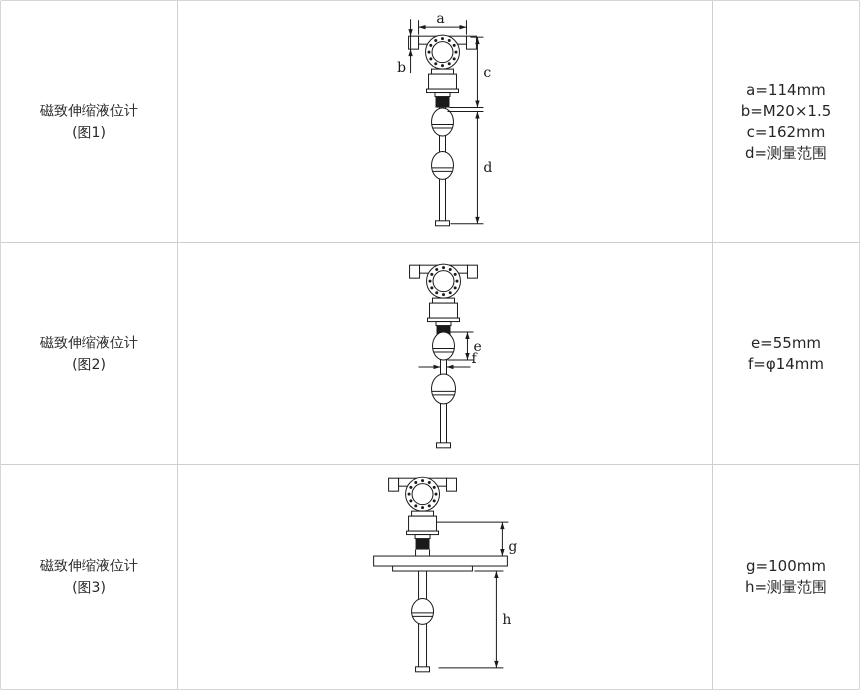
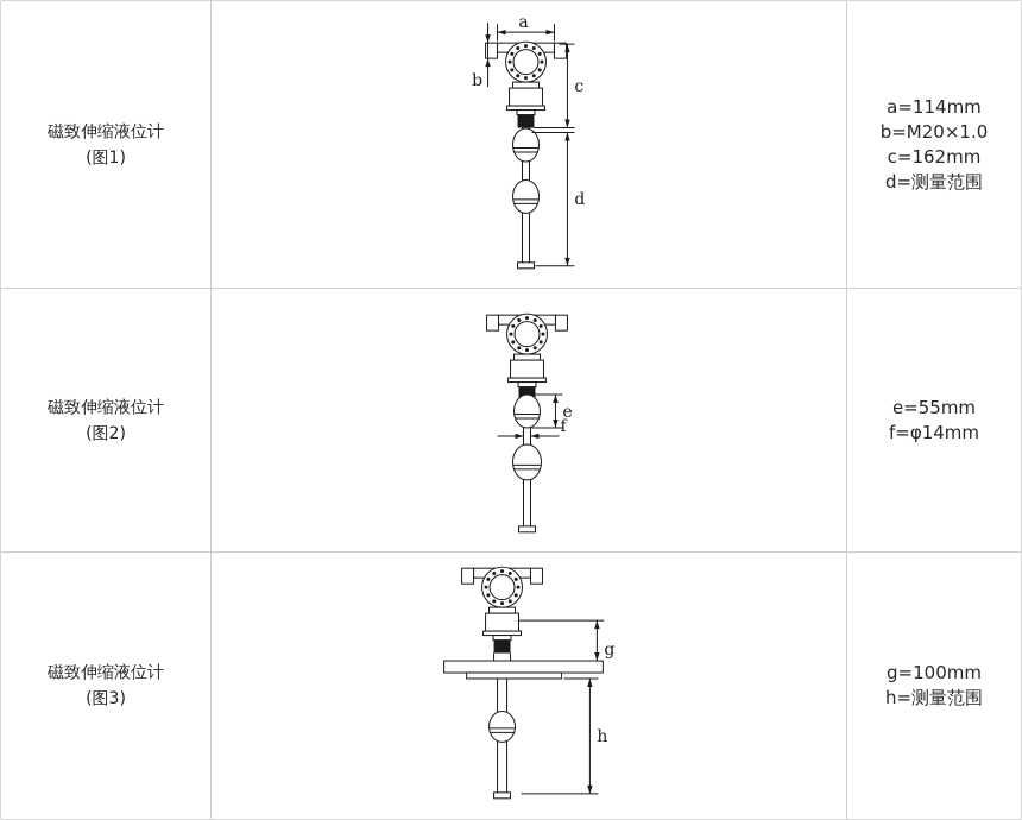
  磁致伸缩液位计
  (图1)
  a
  b
  c
  d
  a=114mm
- b=M20×1.5
+ b=M20×1.0
  c=162mm
  d=测量范围
  磁致伸缩液位计
  (图2)
  e
  f
  e=55mm
  f=φ14mm
  磁致伸缩液位计
  (图3)
  g
  h
  g=100mm
  h=测量范围
